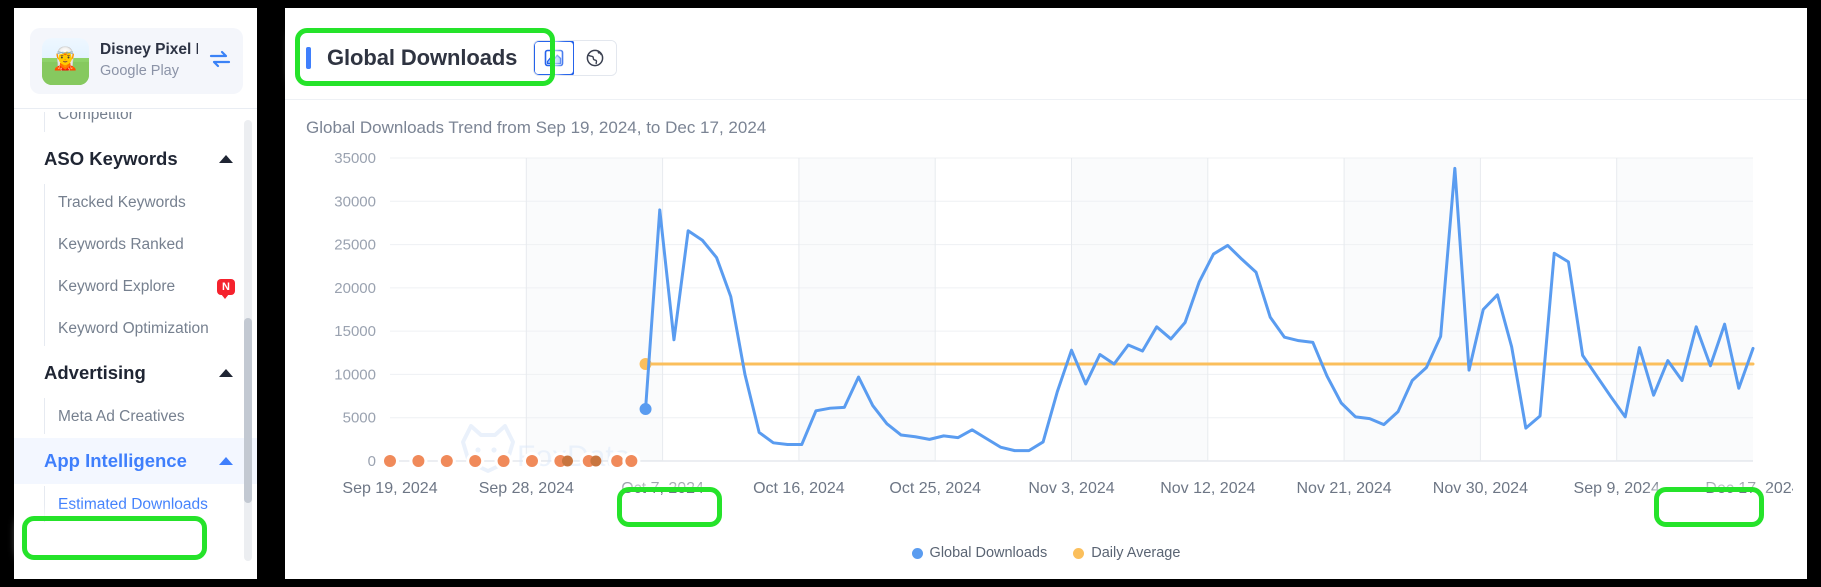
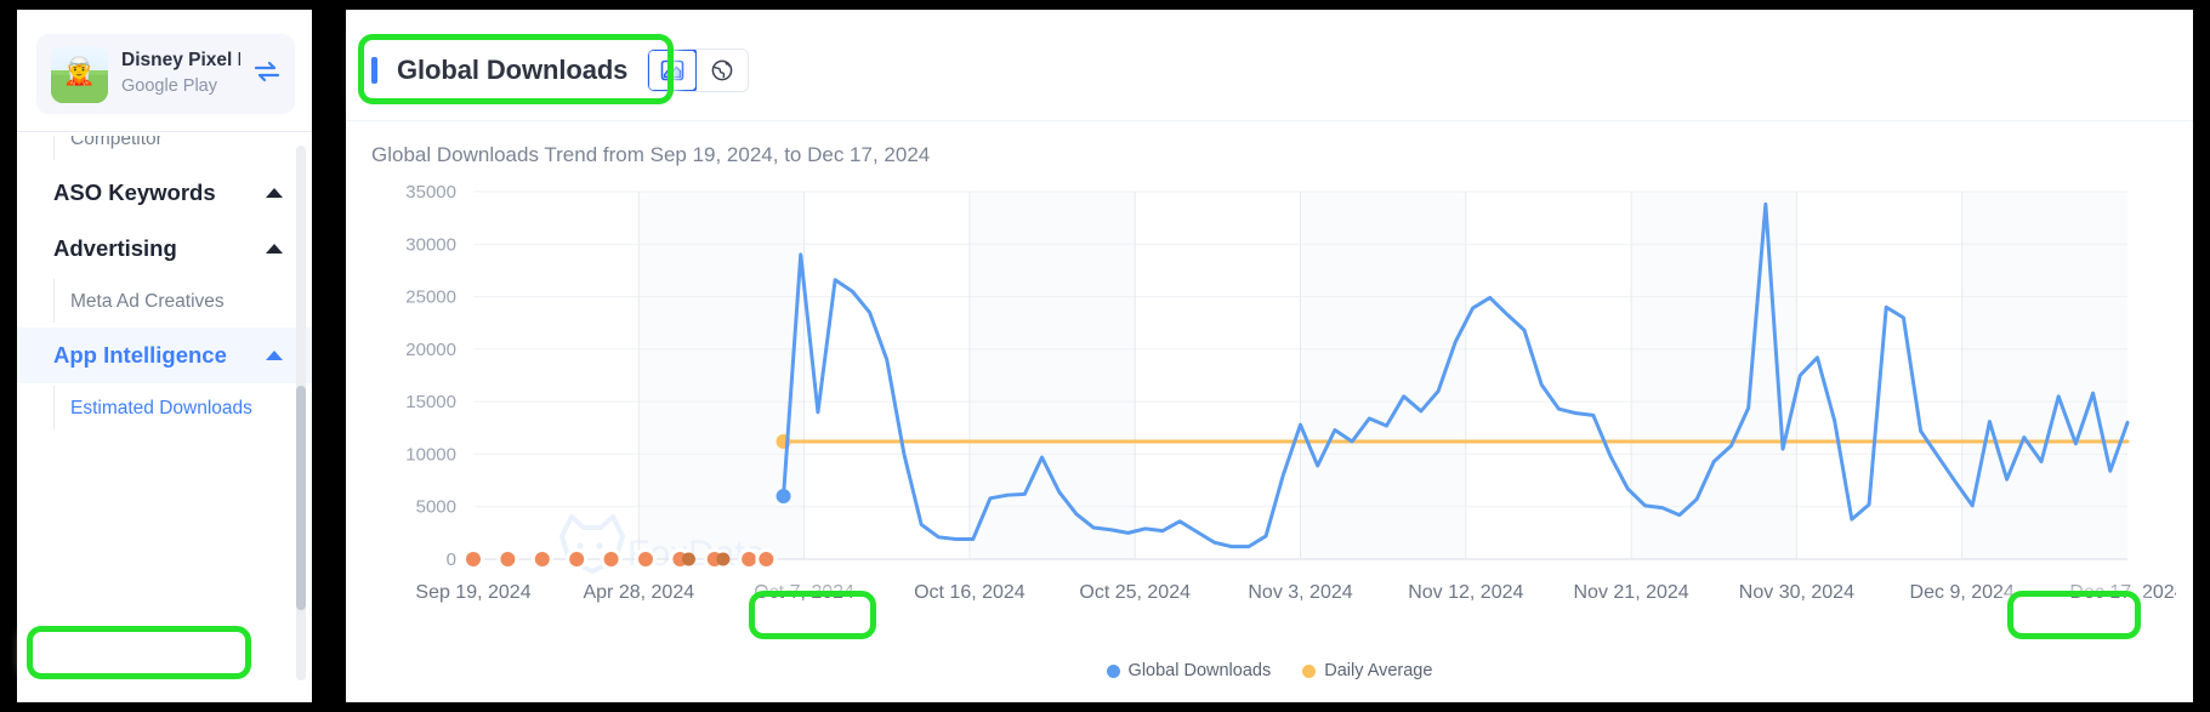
  🧝
  Disney Pixel
  Google Play
  Competitor
  ASO Keywords
- Tracked Keywords
- Keywords Ranked
- Keyword Explore
- N
- Keyword Optimization
  Advertising
  Meta Ad Creatives
  App Intelligence
  Estimated Downloads
  Global Downloads
  Global Downloads Trend from Sep 19, 2024, to Dec 17, 2024
  0
  5000
  10000
  15000
  20000
  25000
  30000
  35000
  Sep 19, 2024
- Sep 28, 2024
+ Apr 28, 2024
  Oct 7, 2024
  Oct 16, 2024
  Oct 25, 2024
  Nov 3, 2024
  Nov 12, 2024
  Nov 21, 2024
  Nov 30, 2024
- Sep 9, 2024
+ Dec 9, 2024
  Dec 17, 202
  Global Downloads
  Daily Average
